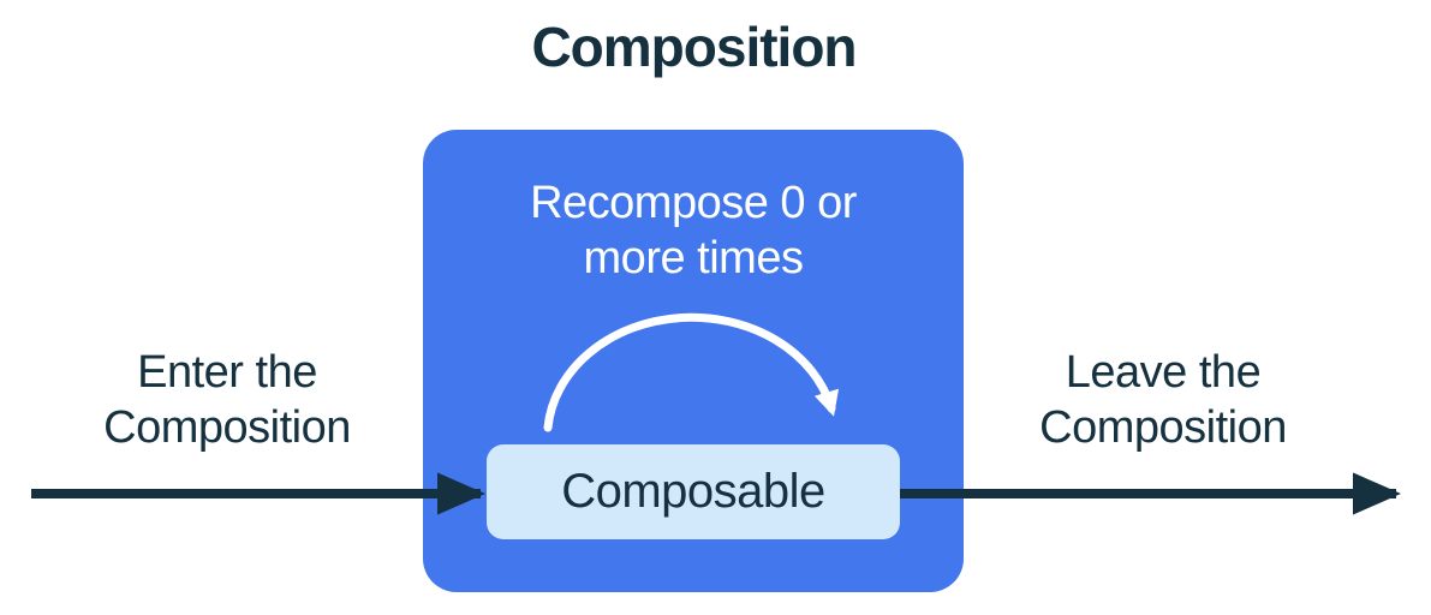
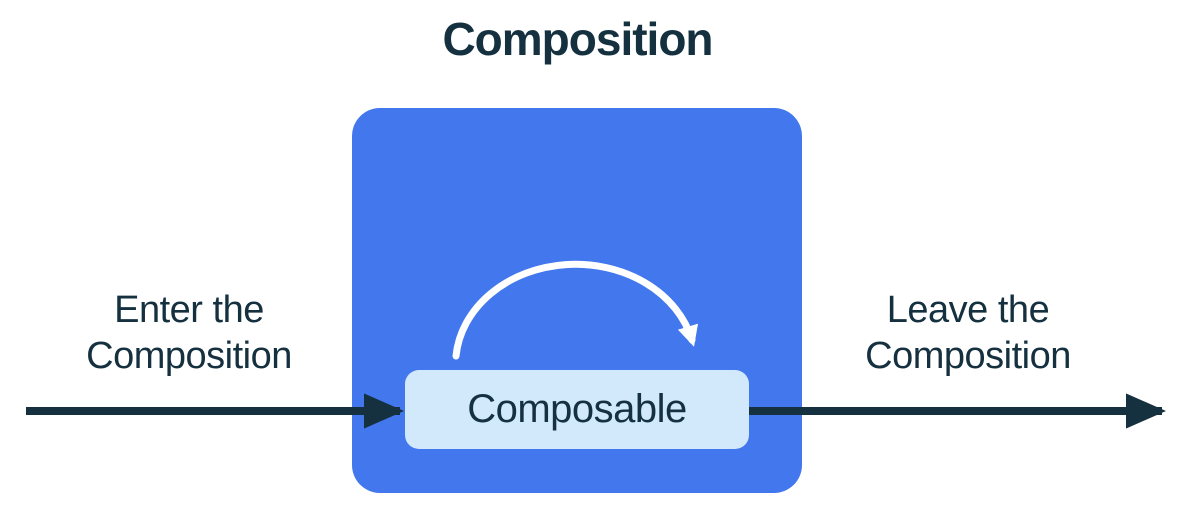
  Composition
- Recompose 0 or more times
  Composable
  Enter the Composition
  Leave the Composition
